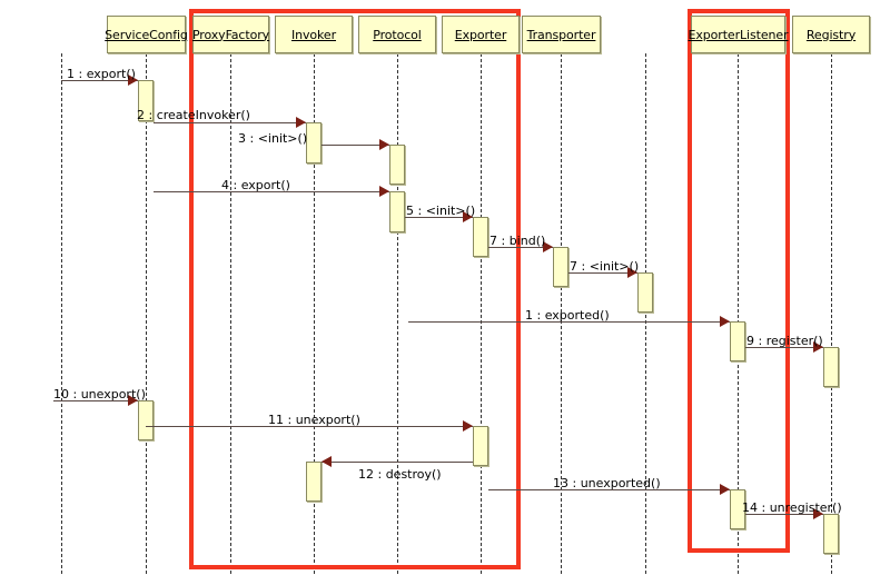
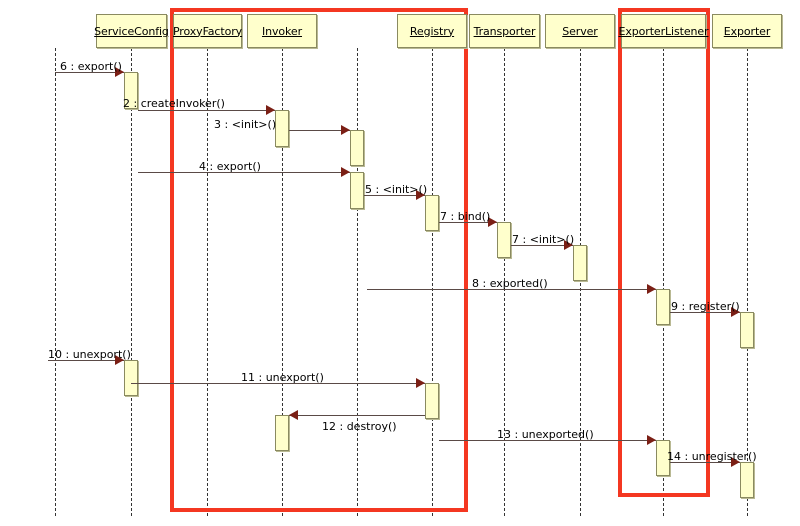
  ServiceConfig
  ProxyFactory
  Invoker
- Protocol
- Exporter
+ Registry
  Transporter
+ Server
  ExporterListener
- Registry
+ Exporter
- 1 : export()
+ 6 : export()
  2 : createInvoker()
  3 : <init>()
  4 : export()
  5 : <init>()
  7 : bind()
  7 : <init>()
- 1 : exported()
+ 8 : exported()
  9 : register()
  10 : unexport()
  11 : unexport()
  12 : destroy()
  13 : unexported()
  14 : unregister()
